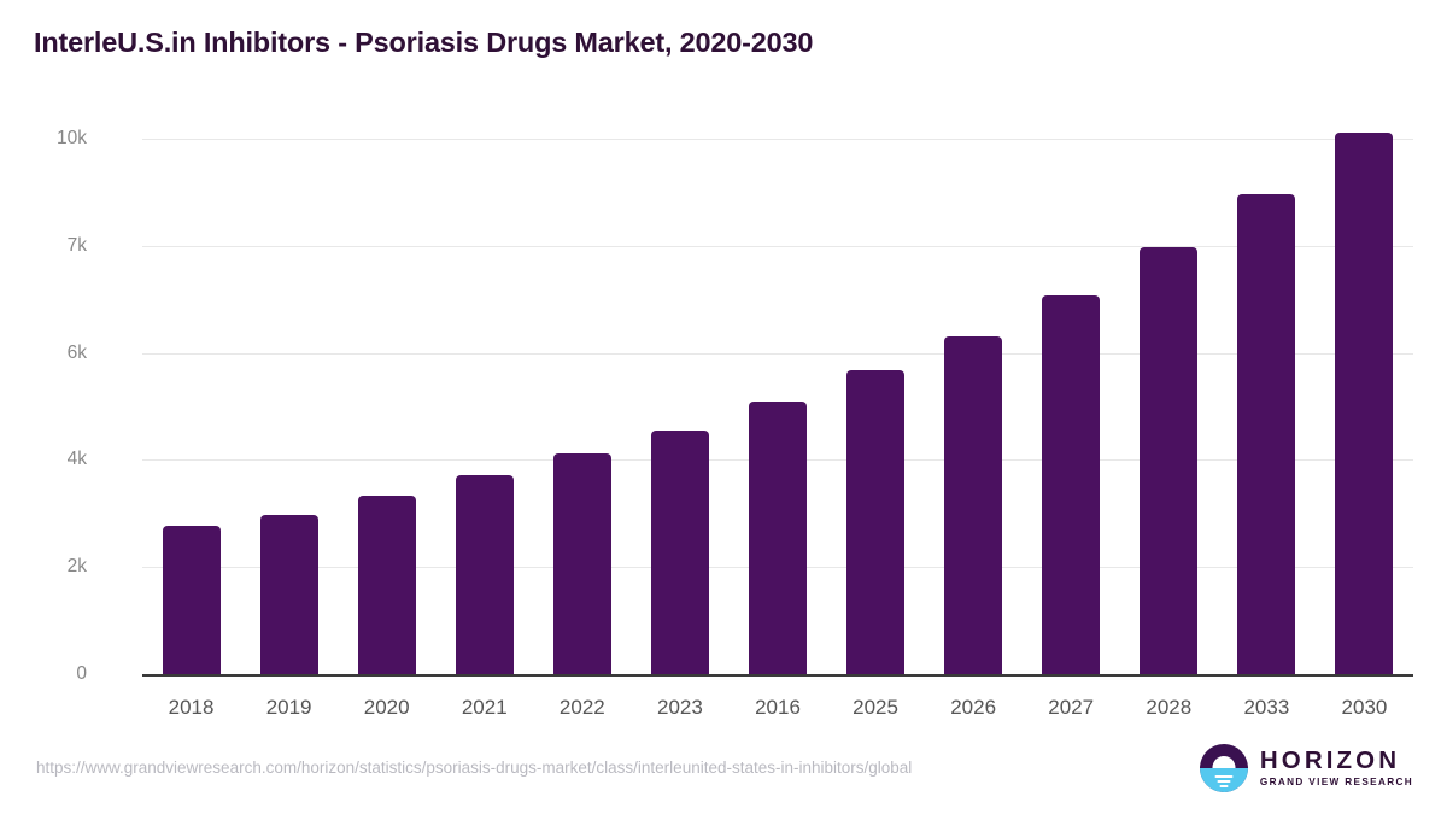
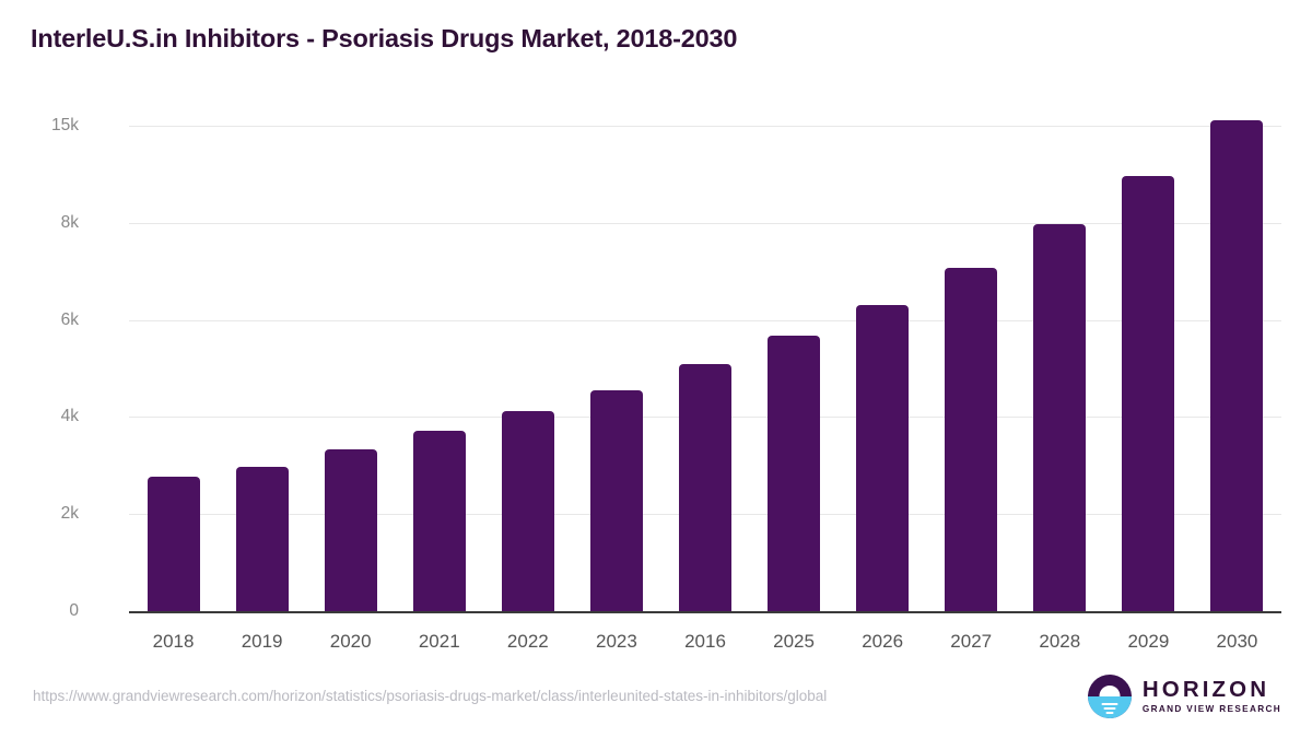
- InterleU.S.in Inhibitors - Psoriasis Drugs Market, 2020-2030
+ InterleU.S.in Inhibitors - Psoriasis Drugs Market, 2018-2030
  0
  2k
  4k
  6k
- 7k
+ 8k
- 10k
+ 15k
  2018
  2019
  2020
  2021
  2022
  2023
  2016
  2025
  2026
  2027
  2028
- 2033
+ 2029
  2030
  https://www.grandviewresearch.com/horizon/statistics/psoriasis-drugs-market/class/interleunited-states-in-inhibitors/global
  HORIZON
  GRAND VIEW RESEARCH
